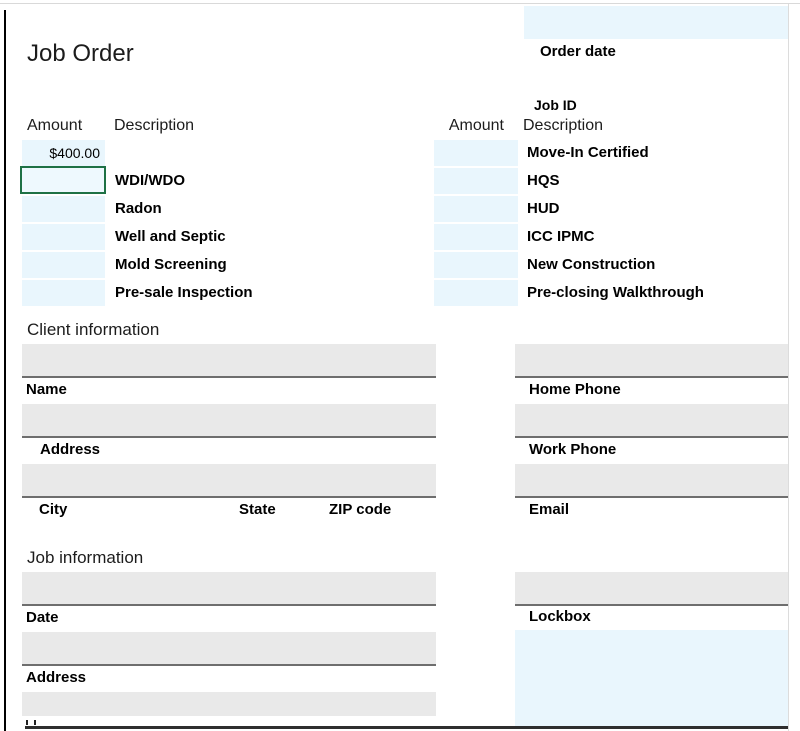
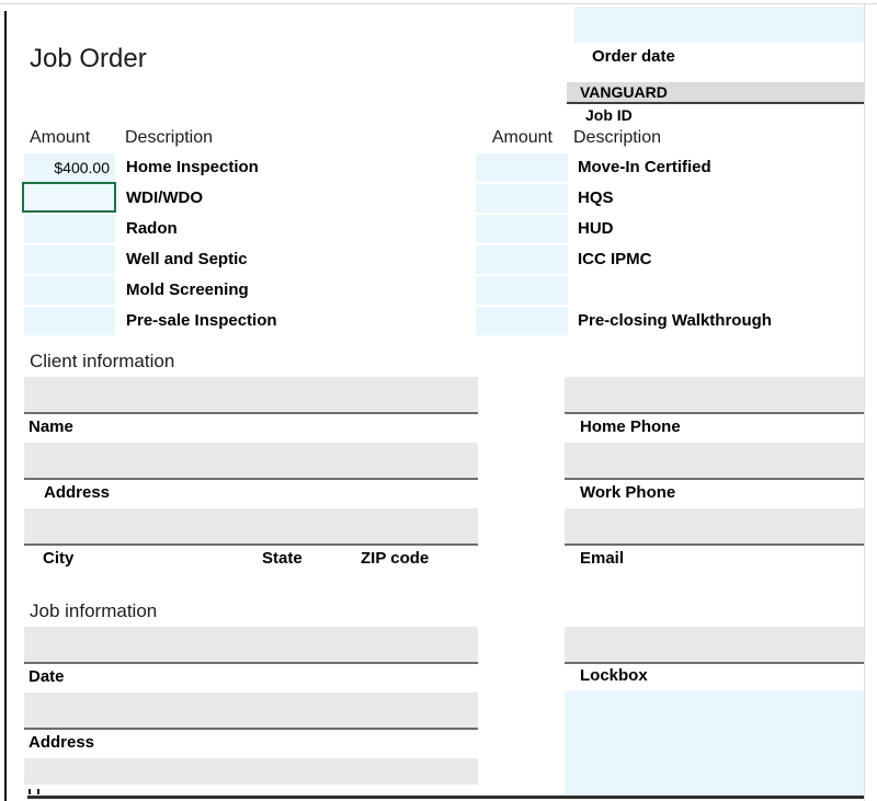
  Job Order
  Order date
+ VANGUARD
  Job ID
  Amount
  Description
  Amount
  Description
  $400.00
+ Home Inspection
  WDI/WDO
  Radon
  Well and Septic
  Mold Screening
  Pre-sale Inspection
  Move-In Certified
  HQS
  HUD
  ICC IPMC
- New Construction
  Pre-closing Walkthrough
  Client information
  Name
  Home Phone
  Address
  Work Phone
  City
  State
  ZIP code
  Email
  Job information
  Date
  Lockbox
  Address
